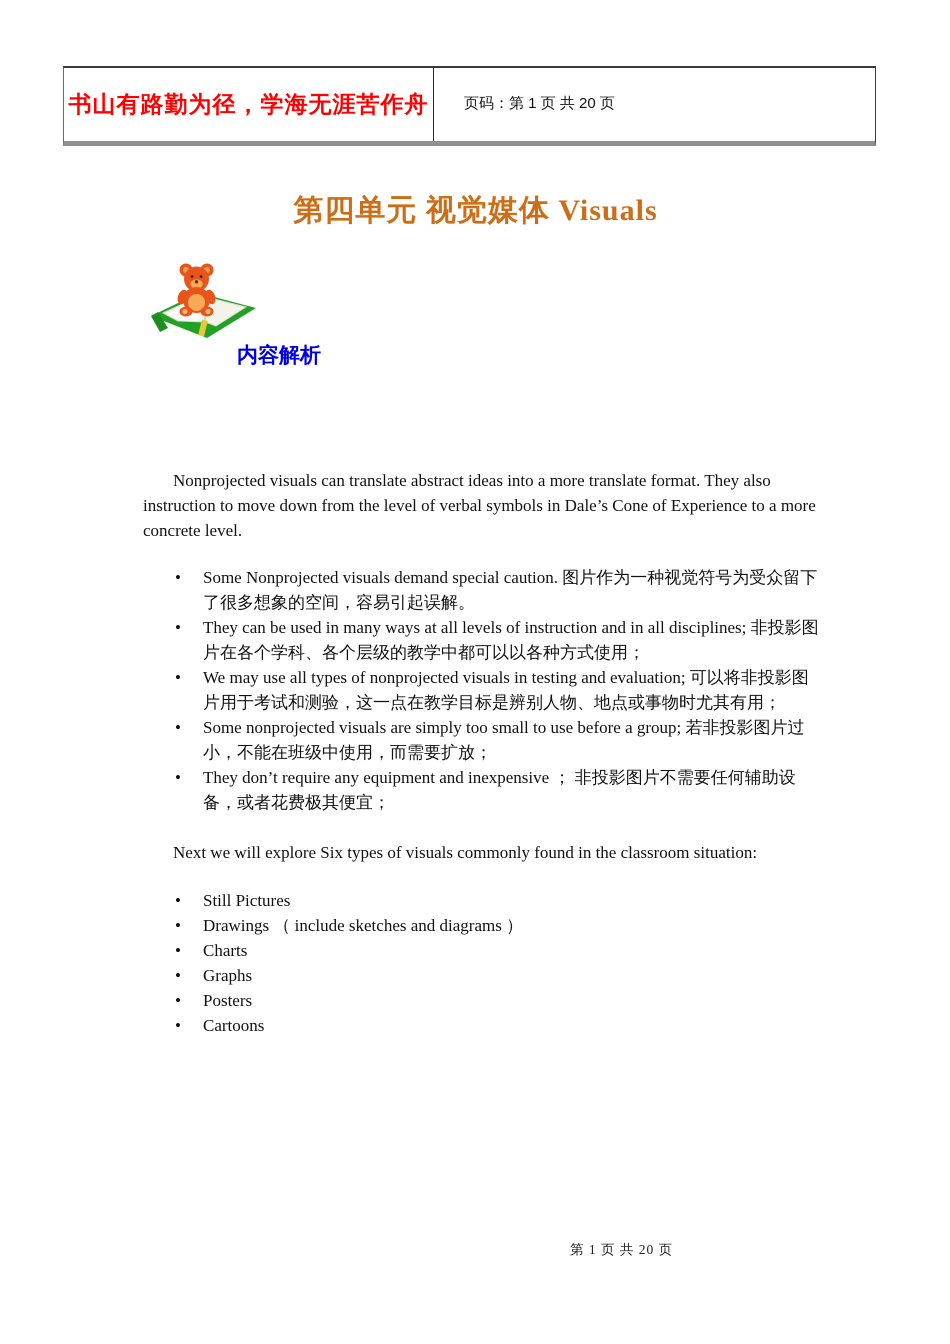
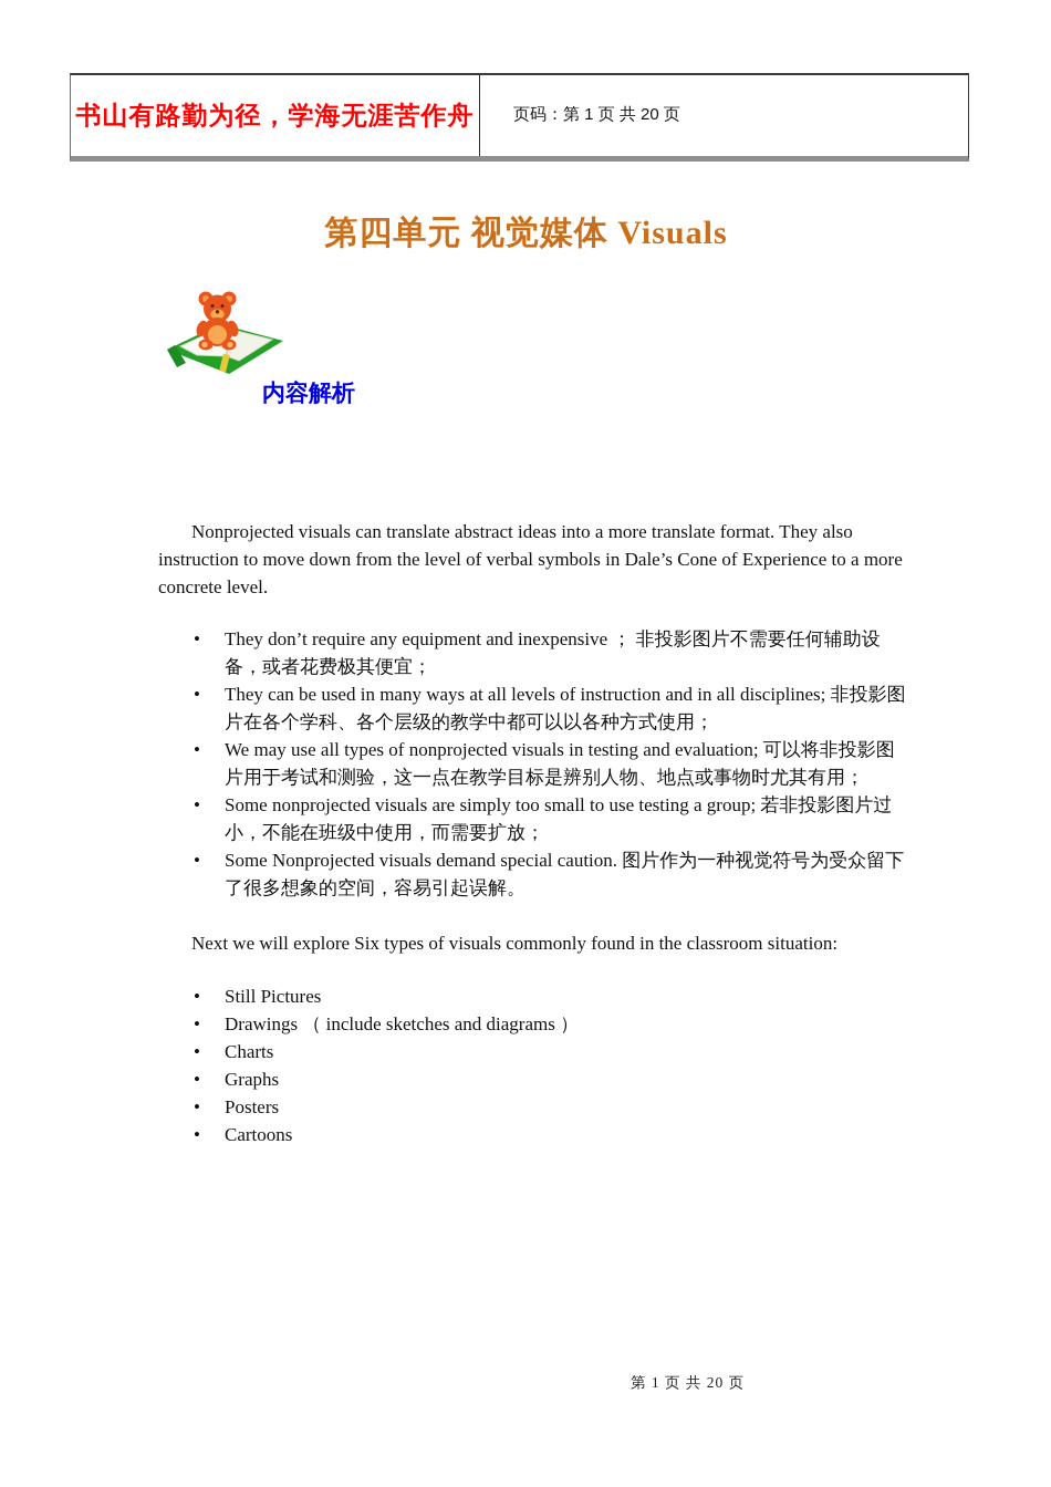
  书山有路勤为径，学海无涯苦作舟
  页码：第 1 页 共 20 页
  第四单元 视觉媒体 Visuals
  内容解析
  Nonprojected visuals can translate abstract ideas into a more translate format. They also instruction to move down from the level of verbal symbols in Dale’s Cone of Experience to a more concrete level.
- Some Nonprojected visuals demand special caution. 图片作为一种视觉符号为受众留下了很多想象的空间，容易引起误解。
+ They don’t require any equipment and inexpensive ； 非投影图片不需要任何辅助设备，或者花费极其便宜；
  They can be used in many ways at all levels of instruction and in all disciplines; 非投影图片在各个学科、各个层级的教学中都可以以各种方式使用；
  We may use all types of nonprojected visuals in testing and evaluation; 可以将非投影图片用于考试和测验，这一点在教学目标是辨别人物、地点或事物时尤其有用；
- Some nonprojected visuals are simply too small to use before a group; 若非投影图片过小，不能在班级中使用，而需要扩放；
+ Some nonprojected visuals are simply too small to use testing a group; 若非投影图片过小，不能在班级中使用，而需要扩放；
- They don’t require any equipment and inexpensive ； 非投影图片不需要任何辅助设备，或者花费极其便宜；
+ Some Nonprojected visuals demand special caution. 图片作为一种视觉符号为受众留下了很多想象的空间，容易引起误解。
  Next we will explore Six types of visuals commonly found in the classroom situation:
  Still Pictures
  Drawings （ include sketches and diagrams ）
  Charts
  Graphs
  Posters
  Cartoons
  第 1 页 共 20 页
